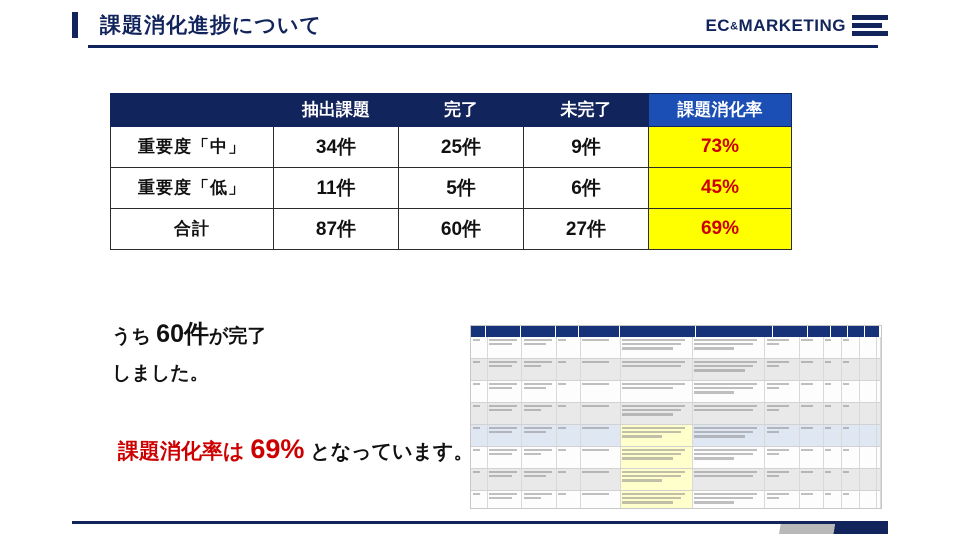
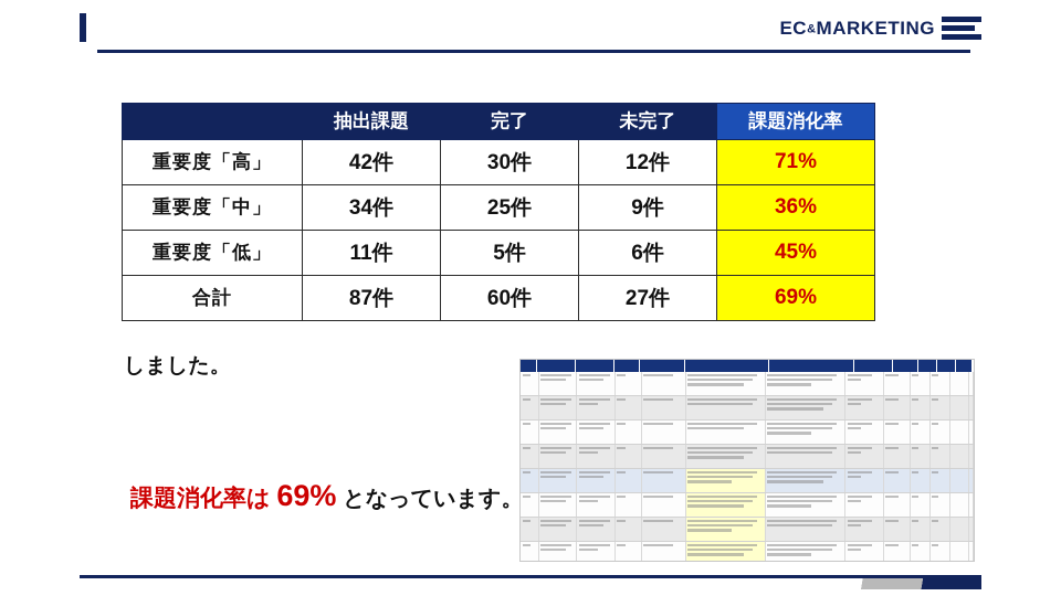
- 課題消化進捗について
  EC&MARKETING
  	抽出課題	完了	未完了	課題消化率
+ 重要度「高」	42件	30件	12件	71%
- 重要度「中」	34件	25件	9件	73%
+ 重要度「中」	34件	25件	9件	36%
  重要度「低」	11件	5件	6件	45%
  合計	87件	60件	27件	69%
- うち 60件が完了
  しました。
  課題消化率は 69% となっています。
